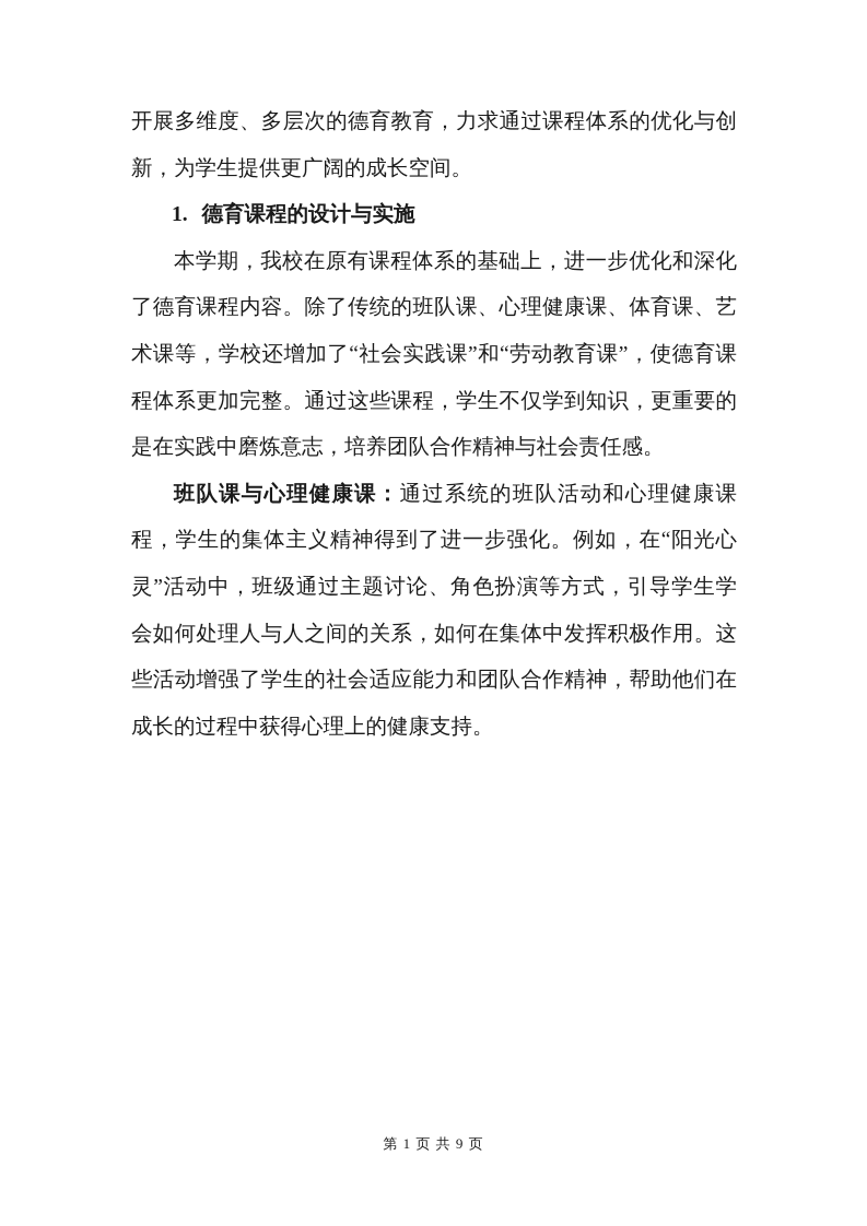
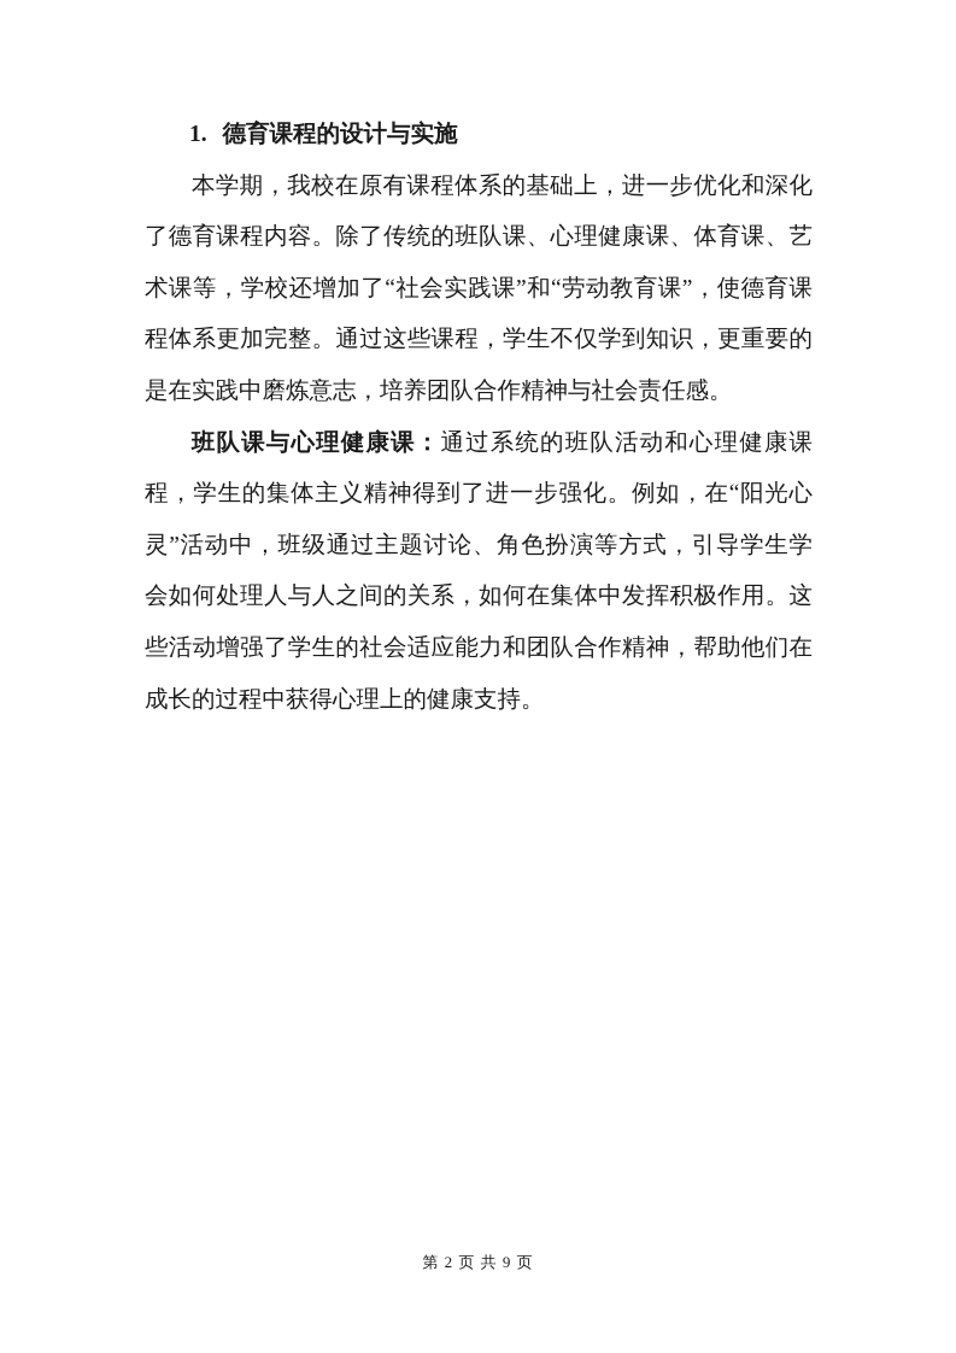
- 开展多维度、多层次的德育教育，力求通过课程体系的优化与创新，为学生提供更广阔的成长空间。
  1. 德育课程的设计与实施
  本学期，我校在原有课程体系的基础上，进一步优化和深化了德育课程内容。除了传统的班队课、心理健康课、体育课、艺术课等，学校还增加了“社会实践课”和“劳动教育课”，使德育课程体系更加完整。通过这些课程，学生不仅学到知识，更重要的是在实践中磨炼意志，培养团队合作精神与社会责任感。
  班队课与心理健康课：通过系统的班队活动和心理健康课程，学生的集体主义精神得到了进一步强化。例如，在“阳光心灵”活动中，班级通过主题讨论、角色扮演等方式，引导学生学会如何处理人与人之间的关系，如何在集体中发挥积极作用。这些活动增强了学生的社会适应能力和团队合作精神，帮助他们在成长的过程中获得心理上的健康支持。
- 第 1 页 共 9 页
+ 第 2 页 共 9 页
